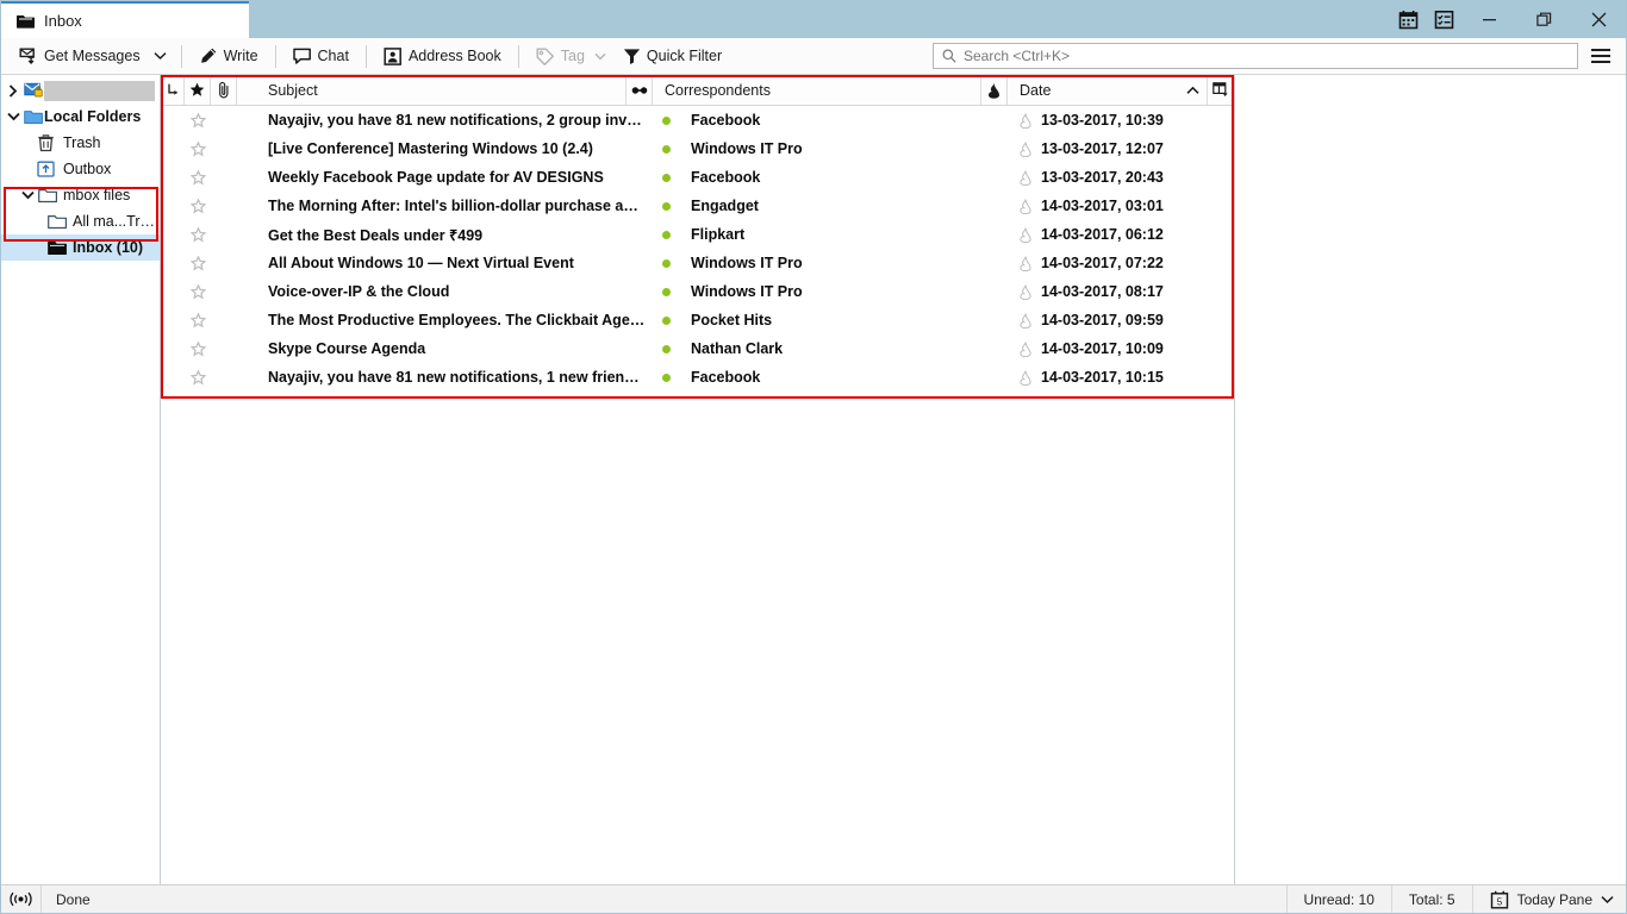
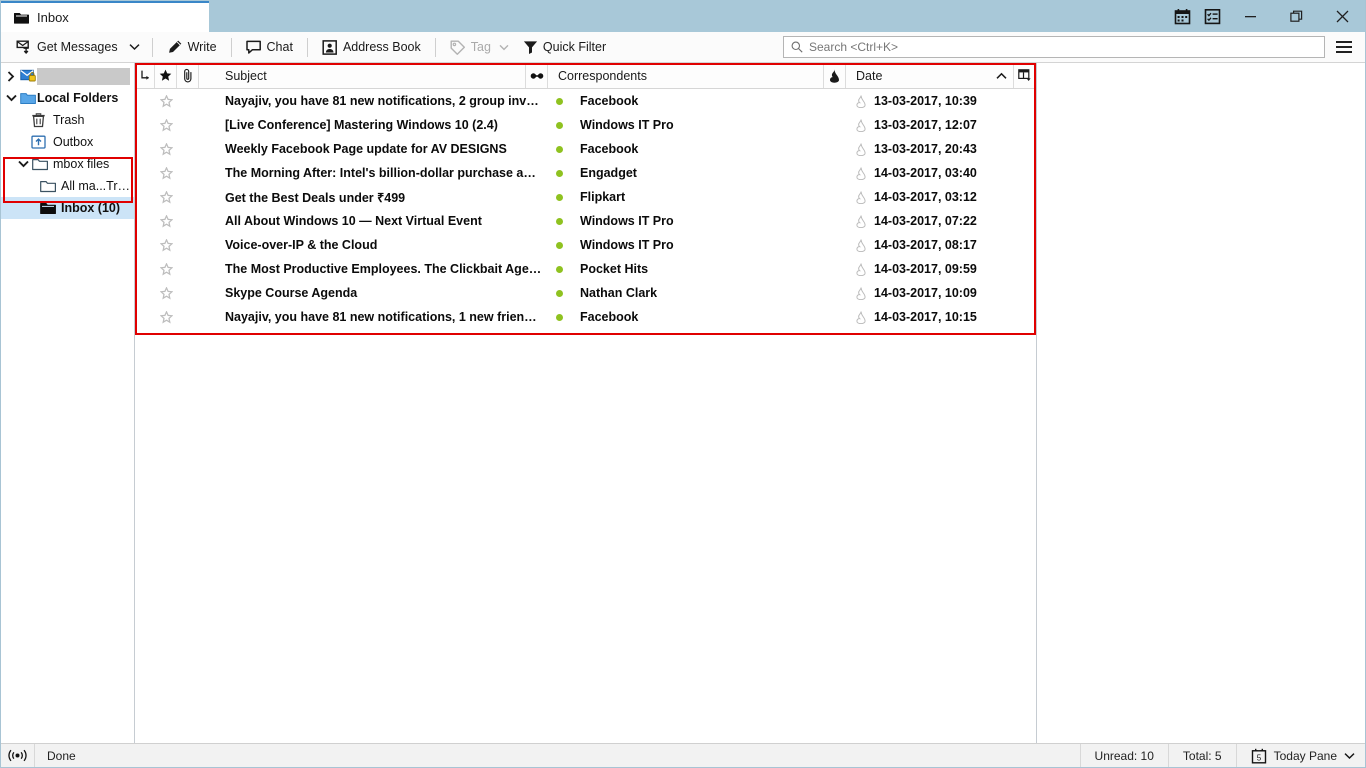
  Inbox
  Get Messages
  Write
  Chat
  Address Book
  Tag
  Quick Filter
  Search <Ctrl+K>
  Local Folders
  Trash
  Outbox
  mbox files
  All ma...Tras
  Inbox (10)
  Subject
  Correspondents
  Date
  Nayajiv, you have 81 new notifications, 2 group invitati
  Facebook
  13-03-2017, 10:39
  [Live Conference] Mastering Windows 10 (2.4)
  Windows IT Pro
  13-03-2017, 12:07
  Weekly Facebook Page update for AV DESIGNS
  Facebook
  13-03-2017, 20:43
  The Morning After: Intel's billion-dollar purchase and m
  Engadget
- 14-03-2017, 03:01
+ 14-03-2017, 03:40
  Get the Best Deals under ₹499
  Flipkart
- 14-03-2017, 06:12
+ 14-03-2017, 03:12
  All About Windows 10 — Next Virtual Event
  Windows IT Pro
  14-03-2017, 07:22
  Voice-over-IP & the Cloud
  Windows IT Pro
  14-03-2017, 08:17
  The Most Productive Employees. The Clickbait Age. Th
  Pocket Hits
  14-03-2017, 09:59
  Skype Course Agenda
  Nathan Clark
  14-03-2017, 10:09
  Nayajiv, you have 81 new notifications, 1 new friend, 2
  Facebook
  14-03-2017, 10:15
  Done
  Unread: 10
  Total: 5
  5
  Today Pane
